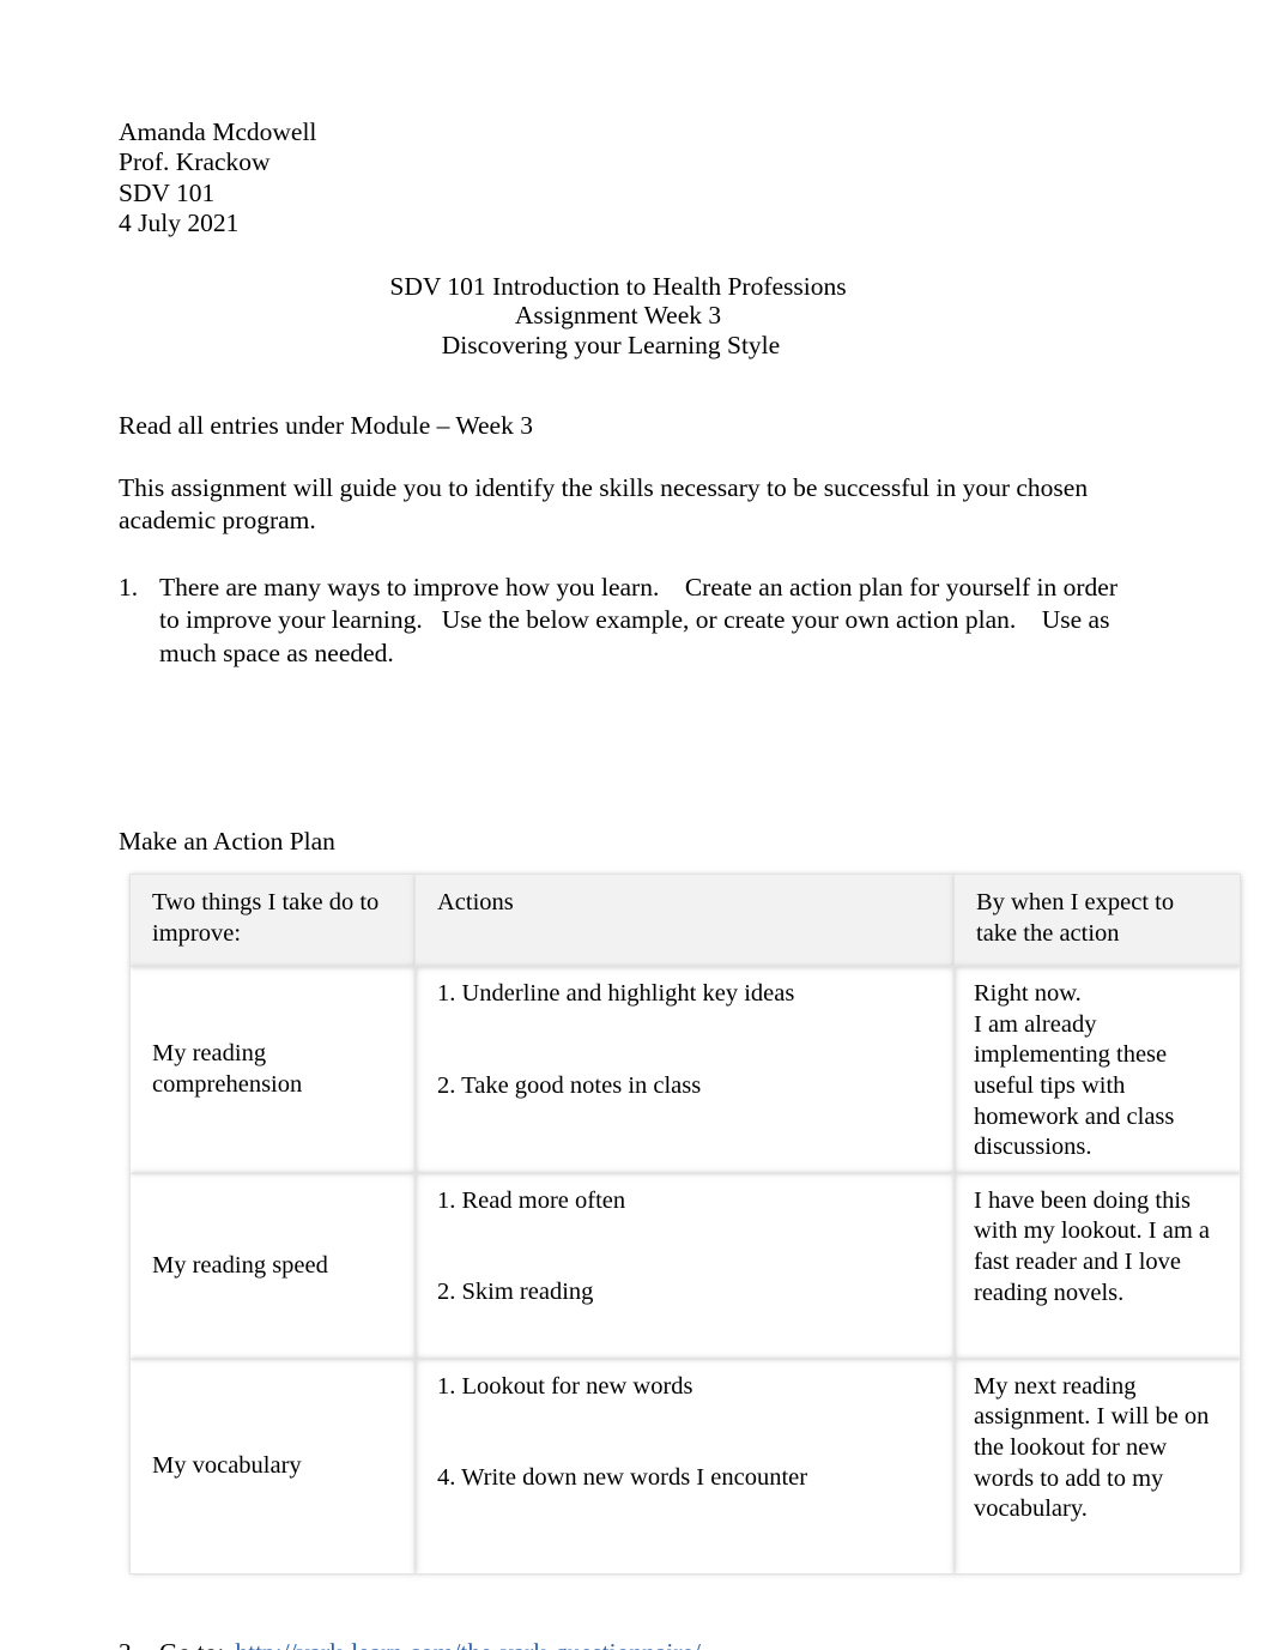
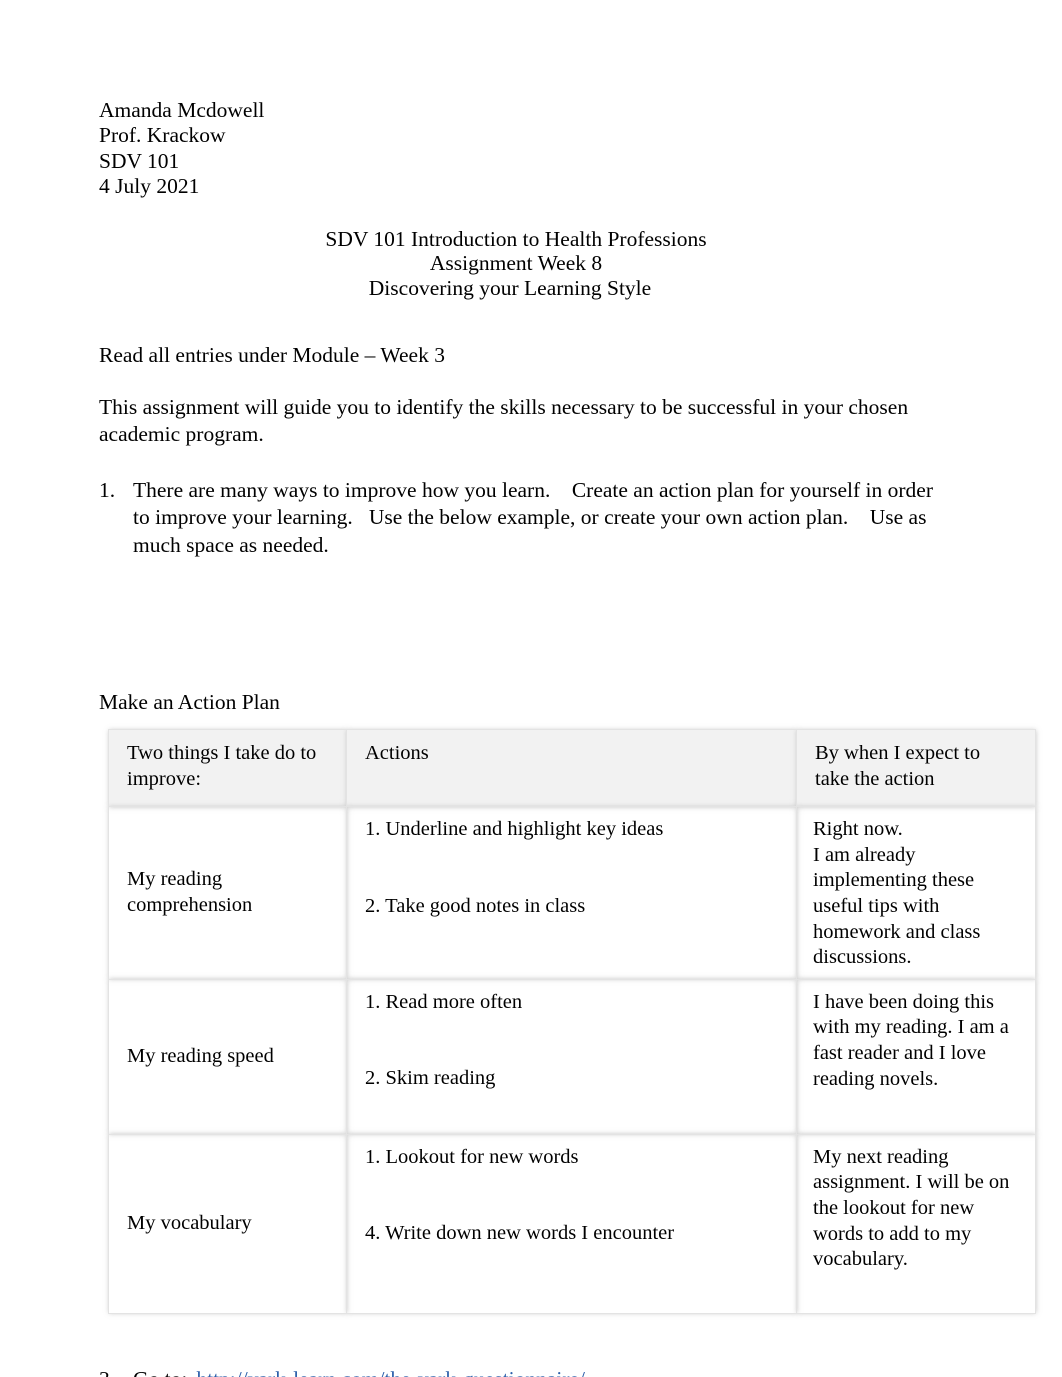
  Amanda Mcdowell
  Prof. Krackow
  SDV 101
  4 July 2021
  SDV 101 Introduction to Health Professions
- Assignment Week 3
+ Assignment Week 8
  Discovering your Learning Style
  Read all entries under Module – Week 3
  This assignment will guide you to identify the skills necessary to be successful in your chosen academic program.
  1.
  There are many ways to improve how you learn. Create an action plan for yourself in order to improve your learning. Use the below example, or create your own action plan. Use as much space as needed.
  Make an Action Plan
  Two things I take do to improve:	Actions	By when I expect to take the action
  My reading comprehension	1. Underline and highlight key ideas 2. Take good notes in class	Right now. I am already implementing these useful tips with homework and class discussions.
- My reading speed	1. Read more often 2. Skim reading	I have been doing this with my lookout. I am a fast reader and I love reading novels.
+ My reading speed	1. Read more often 2. Skim reading	I have been doing this with my reading. I am a fast reader and I love reading novels.
  My vocabulary	1. Lookout for new words 4. Write down new words I encounter	My next reading assignment. I will be on the lookout for new words to add to my vocabulary.
